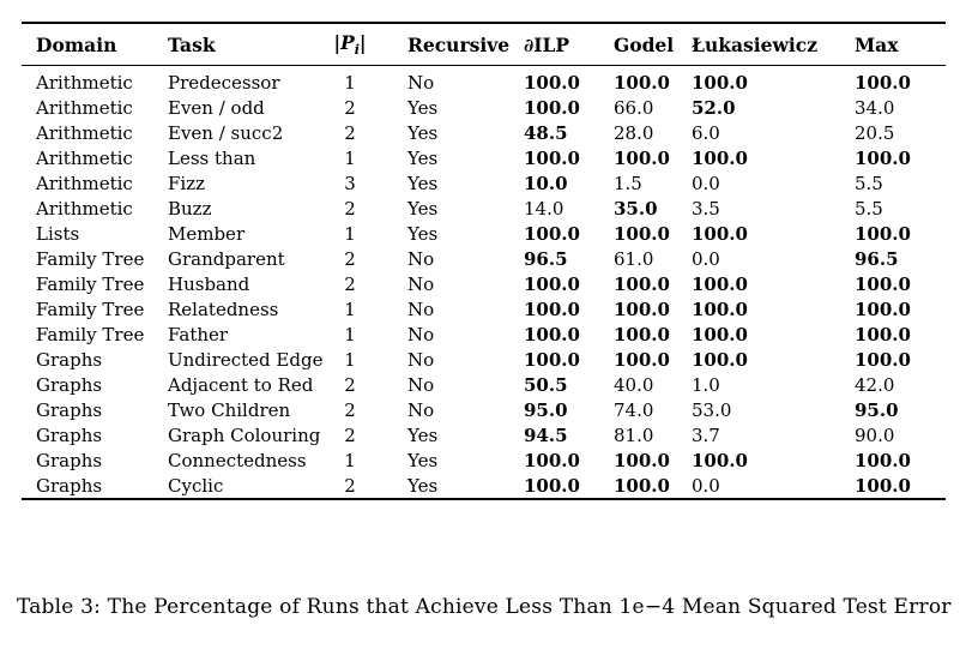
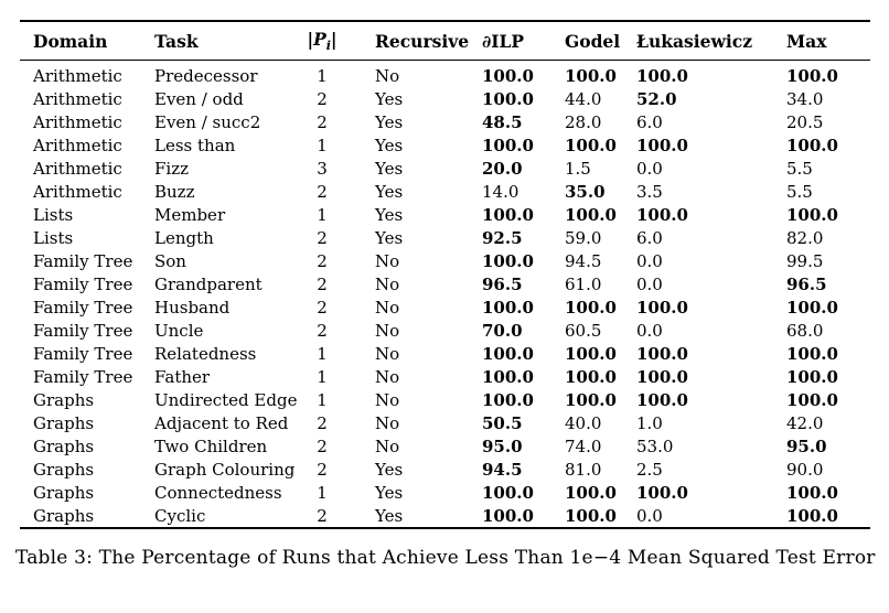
  Domain	Task	|Pi|	Recursive	∂ILP	Godel	Łukasiewicz	Max
  Arithmetic	Predecessor	1	No	100.0	100.0	100.0	100.0
- Arithmetic	Even / odd	2	Yes	100.0	66.0	52.0	34.0
+ Arithmetic	Even / odd	2	Yes	100.0	44.0	52.0	34.0
  Arithmetic	Even / succ2	2	Yes	48.5	28.0	6.0	20.5
  Arithmetic	Less than	1	Yes	100.0	100.0	100.0	100.0
- Arithmetic	Fizz	3	Yes	10.0	1.5	0.0	5.5
+ Arithmetic	Fizz	3	Yes	20.0	1.5	0.0	5.5
  Arithmetic	Buzz	2	Yes	14.0	35.0	3.5	5.5
  Lists	Member	1	Yes	100.0	100.0	100.0	100.0
+ Lists	Length	2	Yes	92.5	59.0	6.0	82.0
+ Family Tree	Son	2	No	100.0	94.5	0.0	99.5
  Family Tree	Grandparent	2	No	96.5	61.0	0.0	96.5
  Family Tree	Husband	2	No	100.0	100.0	100.0	100.0
+ Family Tree	Uncle	2	No	70.0	60.5	0.0	68.0
  Family Tree	Relatedness	1	No	100.0	100.0	100.0	100.0
  Family Tree	Father	1	No	100.0	100.0	100.0	100.0
  Graphs	Undirected Edge	1	No	100.0	100.0	100.0	100.0
  Graphs	Adjacent to Red	2	No	50.5	40.0	1.0	42.0
  Graphs	Two Children	2	No	95.0	74.0	53.0	95.0
- Graphs	Graph Colouring	2	Yes	94.5	81.0	3.7	90.0
+ Graphs	Graph Colouring	2	Yes	94.5	81.0	2.5	90.0
  Graphs	Connectedness	1	Yes	100.0	100.0	100.0	100.0
  Graphs	Cyclic	2	Yes	100.0	100.0	0.0	100.0
  Table 3: The Percentage of Runs that Achieve Less Than 1e−4 Mean Squared Test Error
